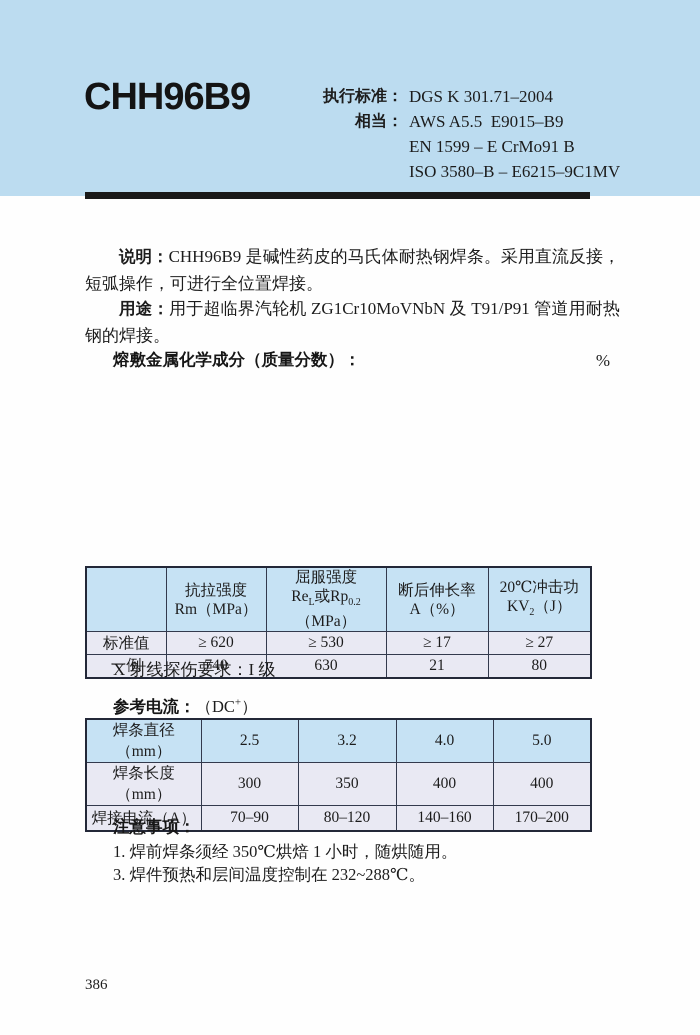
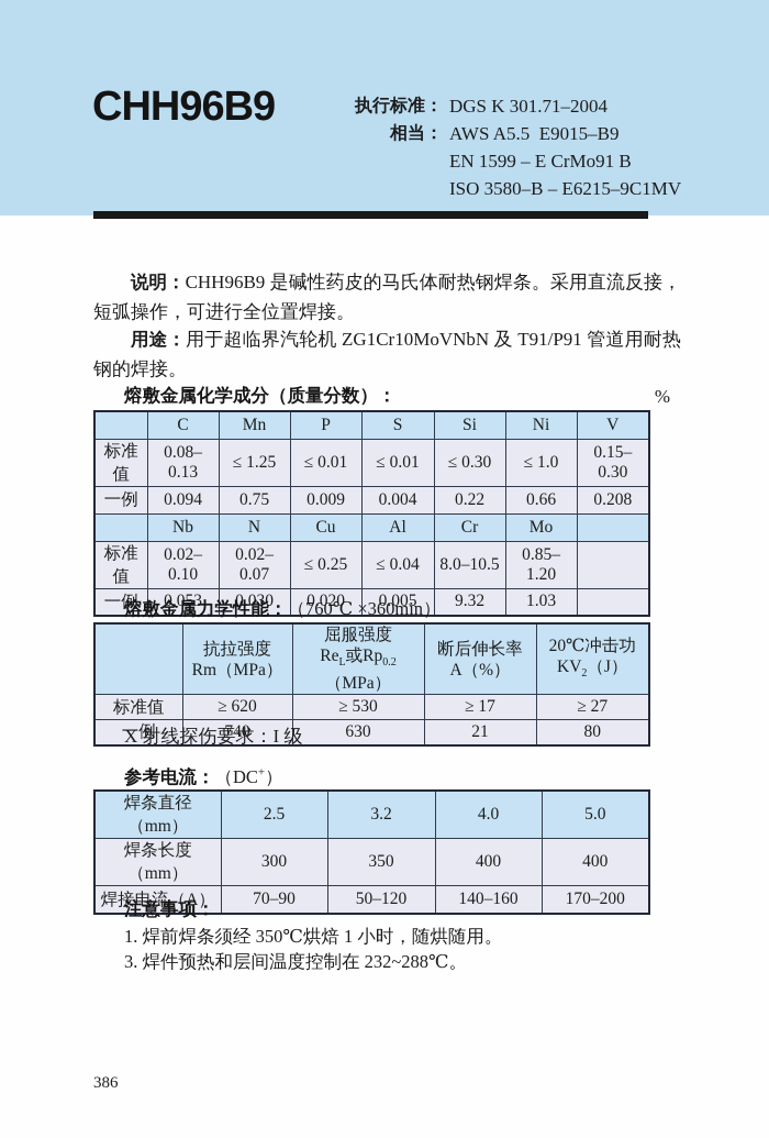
  CHH96B9
  执行标准：
  DGS K 301.71–2004
  相当：
  AWS A5.5 E9015–B9
  EN 1599 – E CrMo91 B
  ISO 3580–B – E6215–9C1MV
  说明：CHH96B9 是碱性药皮的马氏体耐热钢焊条。采用直流反接，短弧操作，可进行全位置焊接。
  用途：用于超临界汽轮机 ZG1Cr10MoVNbN 及 T91/P91 管道用耐热钢的焊接。
  熔敷金属化学成分（质量分数）：
  %
+ 	C	Mn	P	S	Si	Ni	V
+ 标准值	0.08–0.13	≤ 1.25	≤ 0.01	≤ 0.01	≤ 0.30	≤ 1.0	0.15–0.30
+ 一例	0.094	0.75	0.009	0.004	0.22	0.66	0.208
+ 	Nb	N	Cu	Al	Cr	Mo
+ 标准值	0.02–0.10	0.02–0.07	≤ 0.25	≤ 0.04	8.0–10.5	0.85–1.20
+ 一例	0.053	0.030	0.020	0.005	9.32	1.03
+ 熔敷金属力学性能：（760℃ ×360min）
  	抗拉强度 Rm（MPa）	屈服强度 ReL或Rp0.2（MPa）	断后伸长率 A（%）	20℃冲击功 KV2（J）
  标准值	≥ 620	≥ 530	≥ 17	≥ 27
  一例	740	630	21	80
  X 射线探伤要求：I 级
  参考电流：（DC+）
  焊条直径（mm）	2.5	3.2	4.0	5.0
  焊条长度（mm）	300	350	400	400
- 焊接电流（A）	70–90	80–120	140–160	170–200
+ 焊接电流（A）	70–90	50–120	140–160	170–200
  注意事项：
  1. 焊前焊条须经 350℃烘焙 1 小时，随烘随用。
  3. 焊件预热和层间温度控制在 232~288℃。
  386
